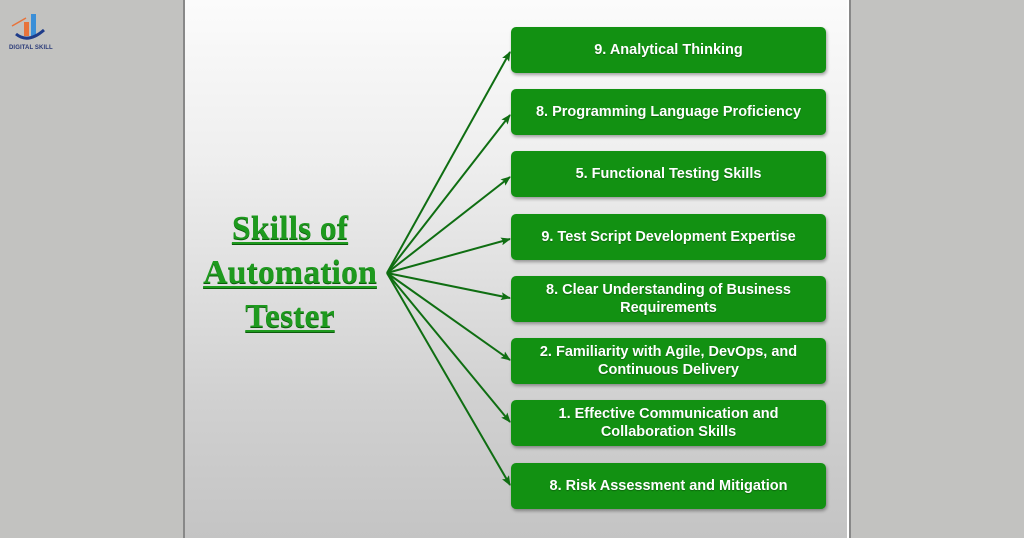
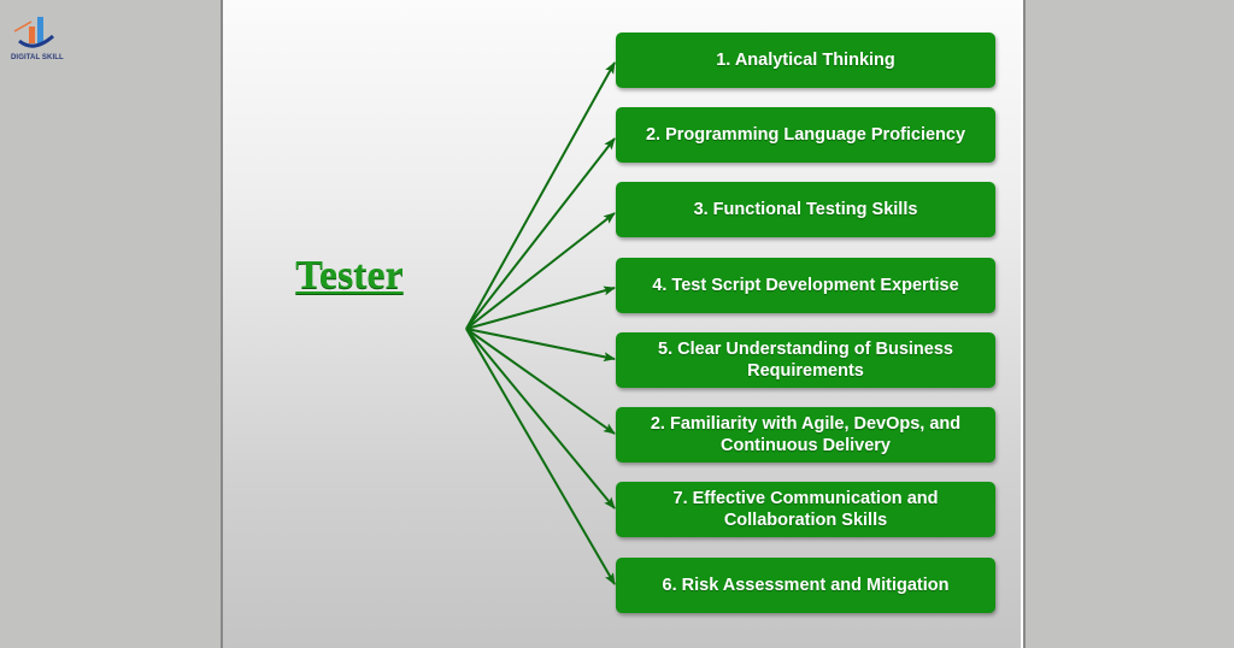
- Skills of
- Automation
  Tester
- 9. Analytical Thinking
+ 1. Analytical Thinking
- 8. Programming Language Proficiency
+ 2. Programming Language Proficiency
- 5. Functional Testing Skills
+ 3. Functional Testing Skills
- 9. Test Script Development Expertise
+ 4. Test Script Development Expertise
- 8. Clear Understanding of Business Requirements
+ 5. Clear Understanding of Business Requirements
  2. Familiarity with Agile, DevOps, and Continuous Delivery
- 1. Effective Communication and Collaboration Skills
+ 7. Effective Communication and Collaboration Skills
- 8. Risk Assessment and Mitigation
+ 6. Risk Assessment and Mitigation
